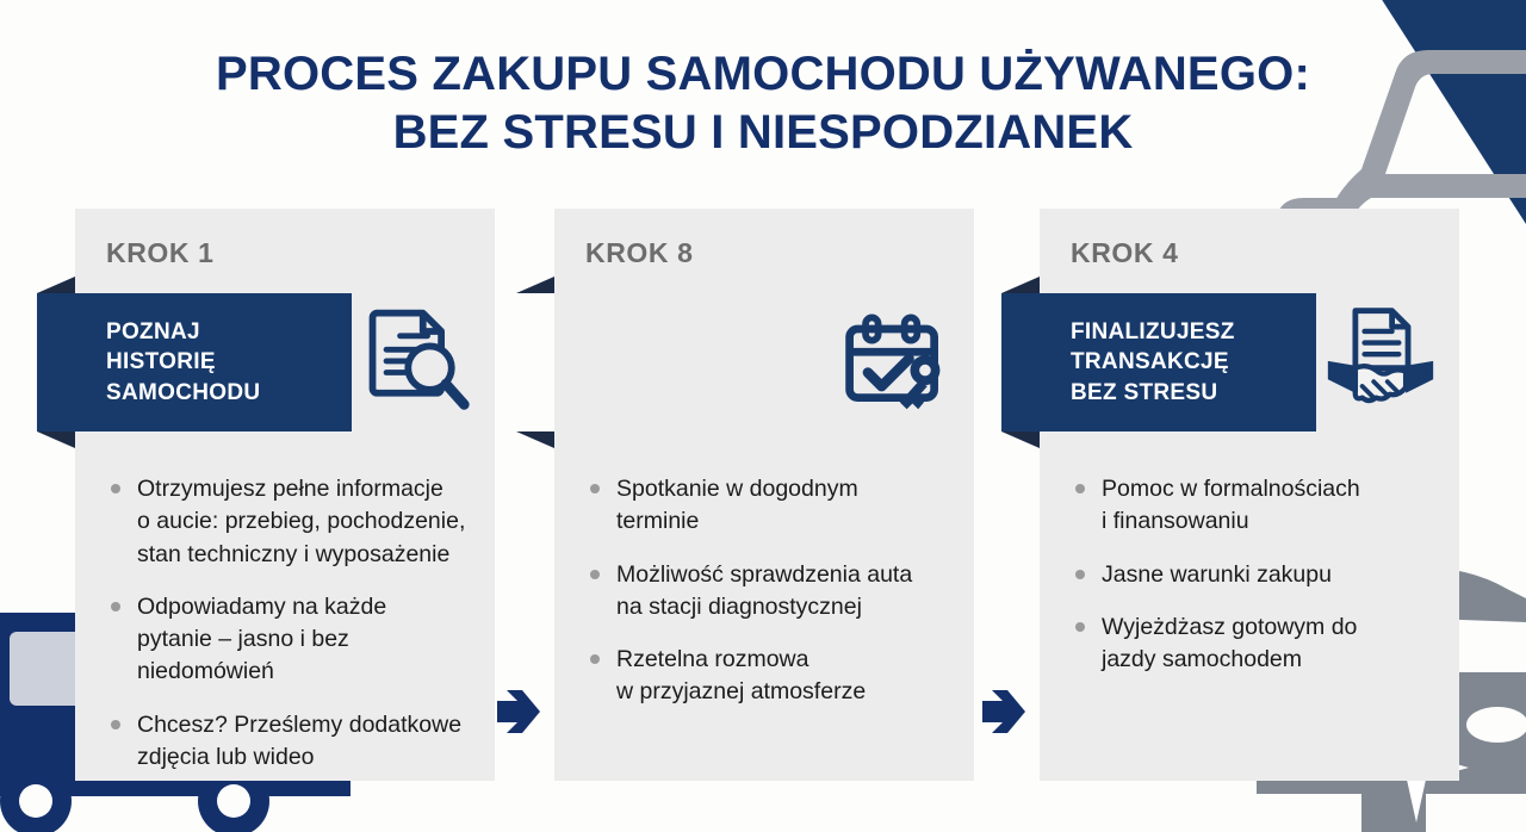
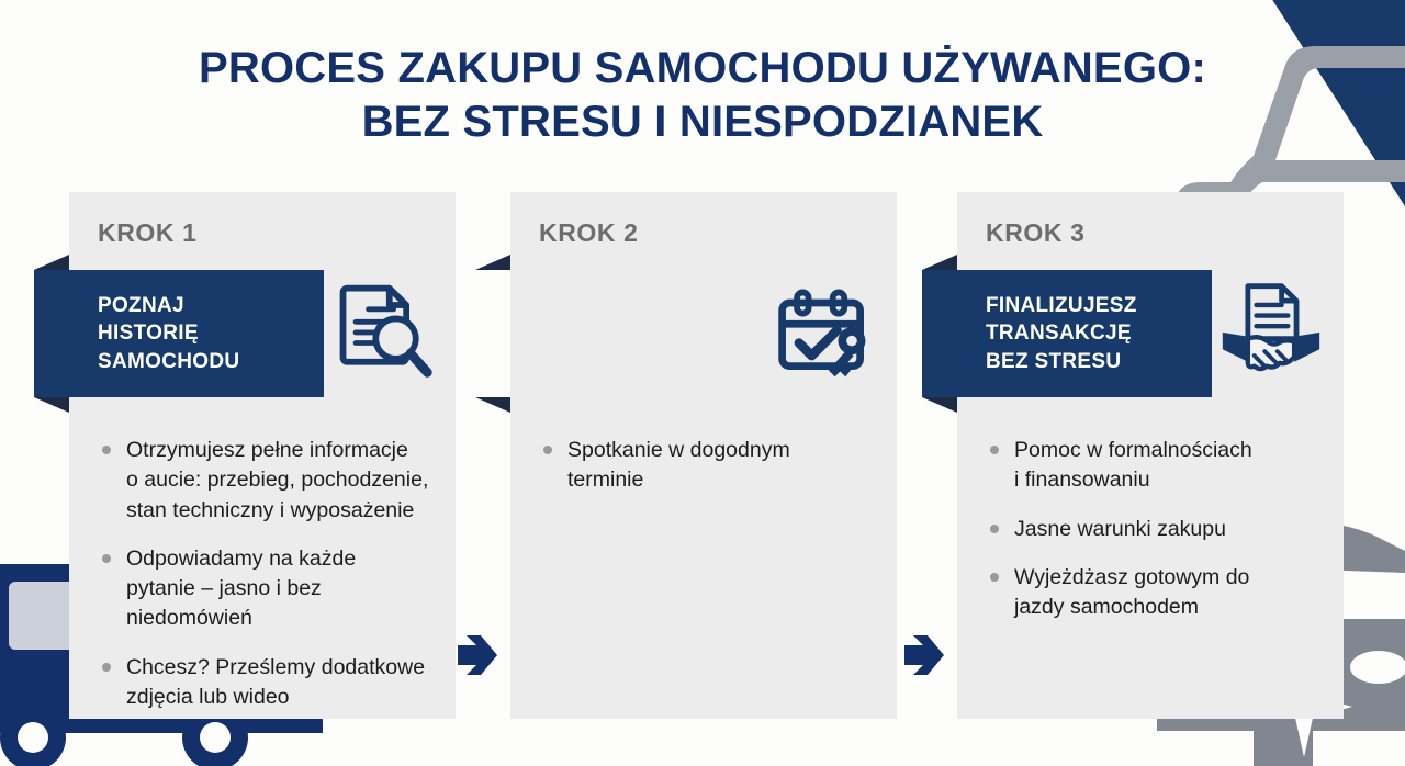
  PROCES ZAKUPU SAMOCHODU UŻYWANEGO:
  BEZ STRESU I NIESPODZIANEK
  KROK 1
  POZNAJ
  HISTORIĘ
  SAMOCHODU
  Otrzymujesz pełne informacje
  o aucie: przebieg, pochodzenie,
  stan techniczny i wyposażenie
  Odpowiadamy na każde
  pytanie – jasno i bez
  niedomówień
  Chcesz? Prześlemy dodatkowe
  zdjęcia lub wideo
- KROK 8
+ KROK 2
  Spotkanie w dogodnym
  terminie
- Możliwość sprawdzenia auta
- na stacji diagnostycznej
- Rzetelna rozmowa
- w przyjaznej atmosferze
- KROK 4
+ KROK 3
  FINALIZUJESZ
  TRANSAKCJĘ
  BEZ STRESU
  Pomoc w formalnościach
  i finansowaniu
  Jasne warunki zakupu
  Wyjeżdżasz gotowym do
  jazdy samochodem
